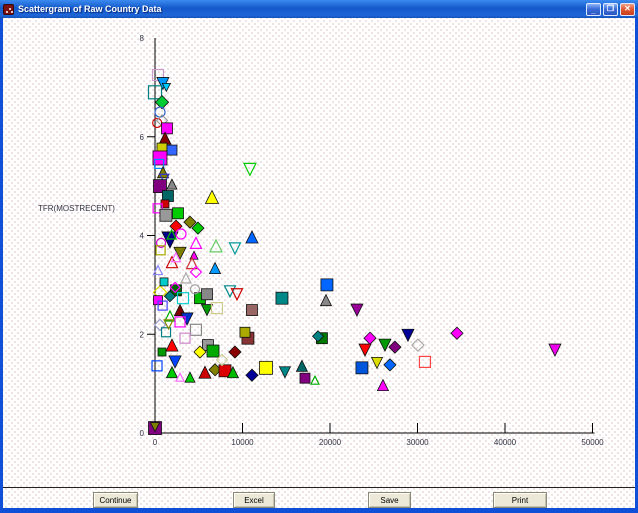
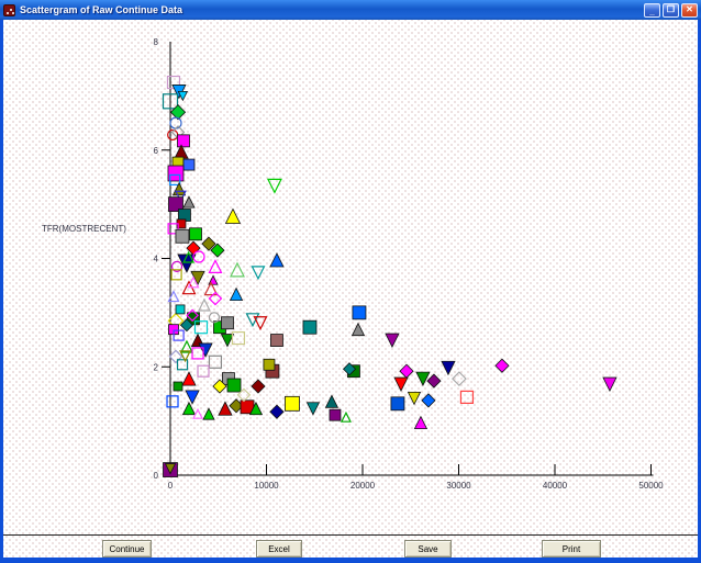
- Scattergram of Raw Country Data
+ Scattergram of Raw Continue Data
  _
  ❐
  ✕
  8
  6
  4
  2
  0
  0
  10000
  20000
  30000
  40000
  50000
  TFR(MOSTRECENT)
  Continue
  Excel
  Save
  Print
